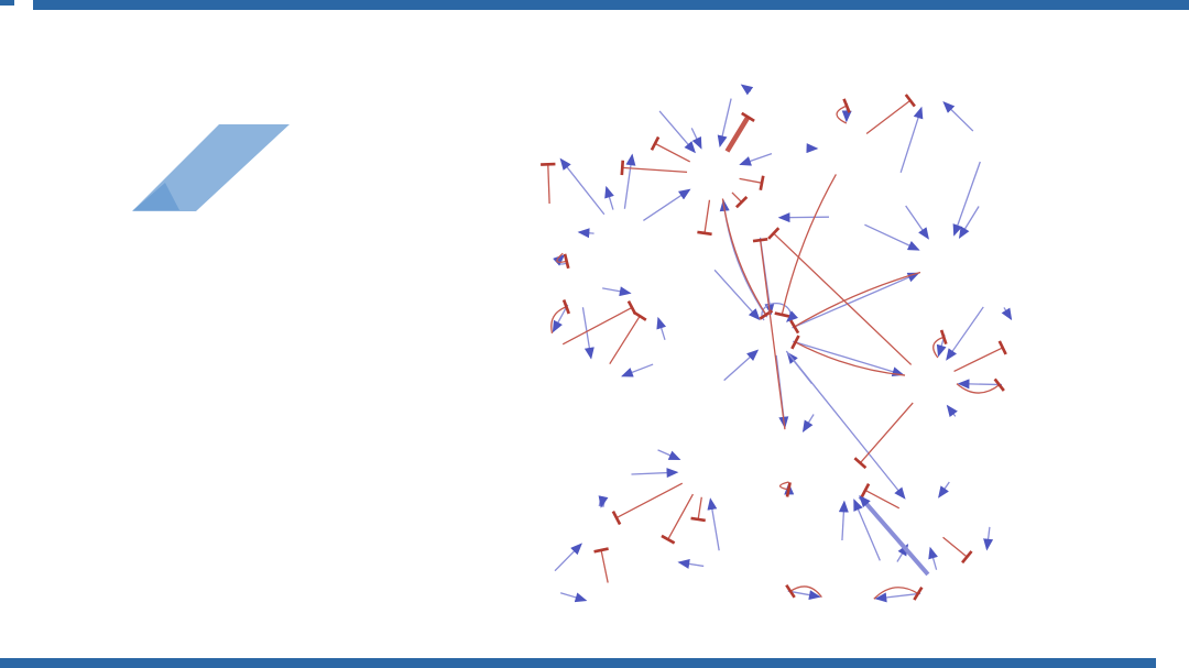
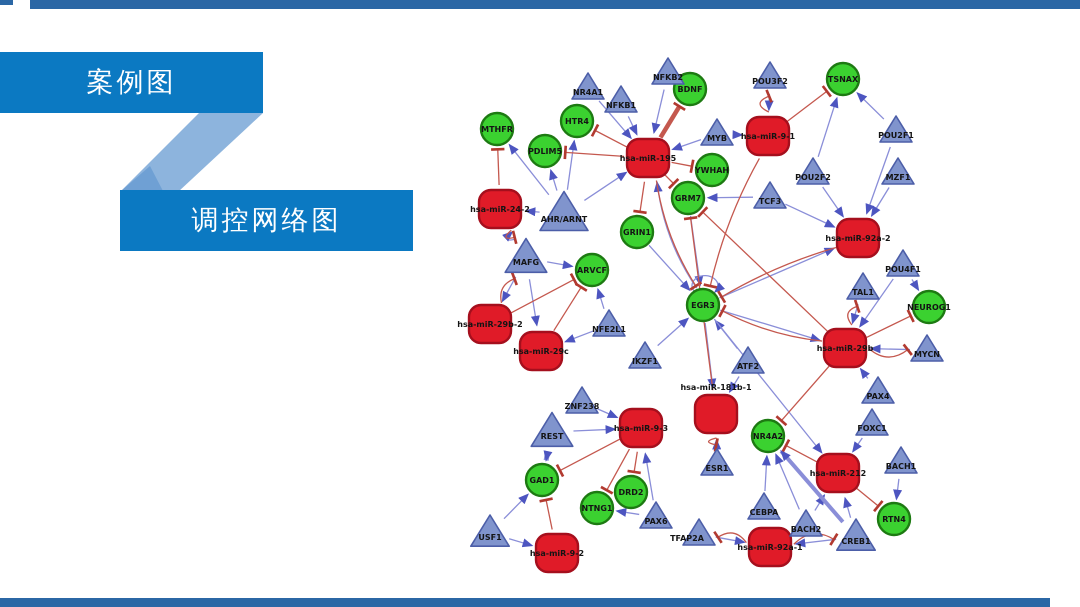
+ hsa-miR-195
+ hsa-miR-24-2
+ hsa-miR-9-1
+ hsa-miR-92a-2
+ hsa-miR-29b-2
+ hsa-miR-29c
+ hsa-miR-29b
+ hsa-miR-181b-1
+ hsa-miR-9-3
+ hsa-miR-212
+ hsa-miR-9-2
+ hsa-miR-92a-1
+ BDNF
+ HTR4
+ MTHFR
+ PDLIM5
+ YWHAH
+ GRM7
+ GRIN1
+ TSNAX
+ ARVCF
+ EGR3
+ NEUROG1
+ NR4A2
+ GAD1
+ DRD2
+ NTNG1
+ RTN4
+ NR4A1
+ NFKB1
+ NFKB2
+ POU3F2
+ MYB
+ POU2F1
+ POU2F2
+ MZF1
+ TCF3
+ AHR/ARNT
+ MAFG
+ NFE2L1
+ IKZF1
+ ATF2
+ POU4F1
+ TAL1
+ MYCN
+ PAX4
+ FOXC1
+ BACH1
+ CEBPA
+ BACH2
+ CREB1
+ ZNF238
+ REST
+ PAX6
+ USF1
+ ESR1
+ TFAP2A
+ 案例图
+ 调控网络图
